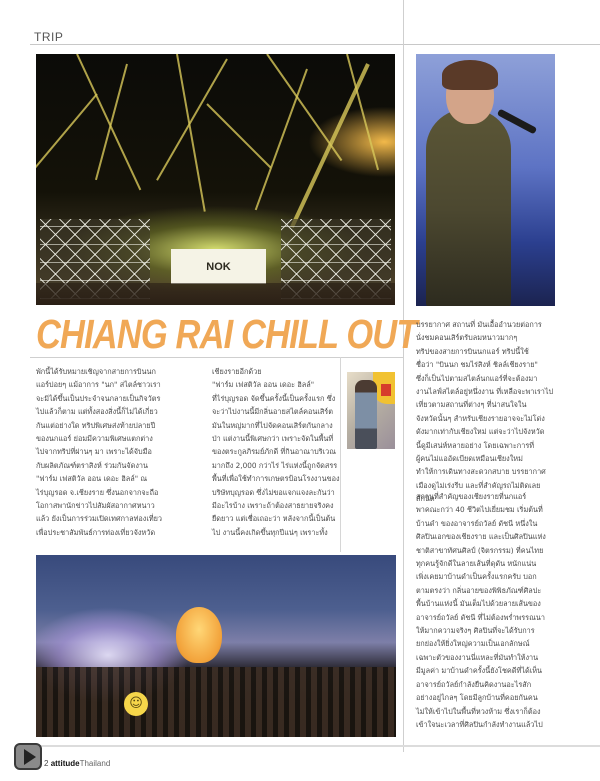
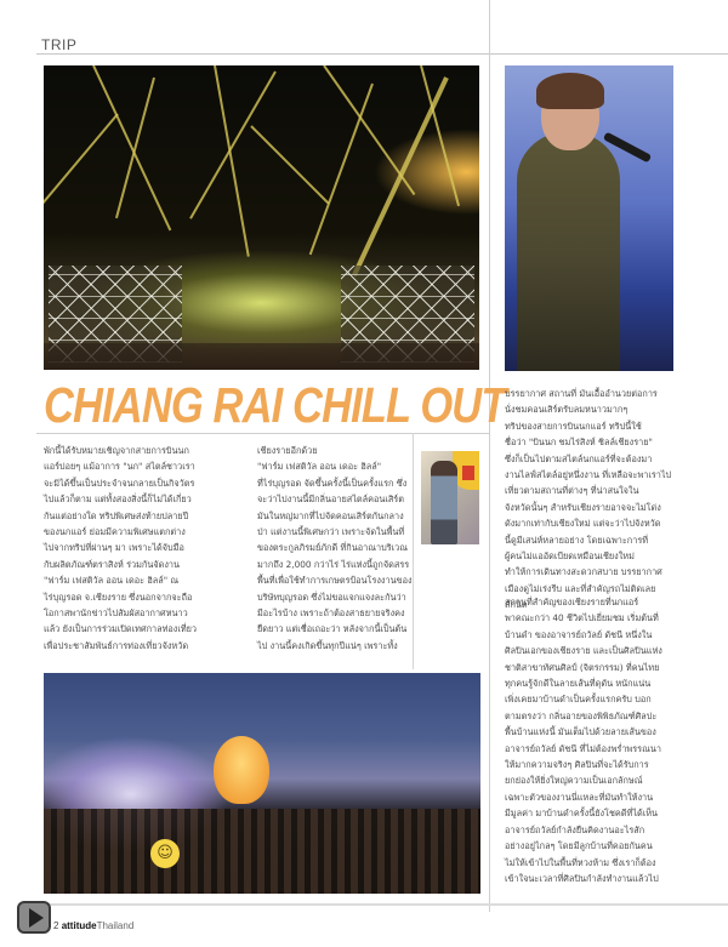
  TRIP
- NOK
  CHIANG RAI CHILL OUT
  พักนี้ได้รับหมายเชิญจากสายการบินนก
  แอร์บ่อยๆ แม้อาการ "นก" สไตล์ชาวเรา
  จะมิได้ขึ้นเป็นประจำจนกลายเป็นกิจวัตร
  ไปแล้วก็ตาม แต่ทั้งสองสิ่งนี้ก็ไม่ได้เกี่ยว
  กันแต่อย่างใด ทริปพิเศษส่งท้ายปลายปี
  ของนกแอร์ ย่อมมีความพิเศษแตกต่าง
  ไปจากทริปที่ผ่านๆ มา เพราะได้จับมือ
  กับผลิตภัณฑ์ตราสิงห์ ร่วมกันจัดงาน
  "ฟาร์ม เฟสติวัล ออน เดอะ ฮิลล์" ณ
  ไร่บุญรอด จ.เชียงราย ซึ่งนอกจากจะถือ
  โอกาสพานักข่าวไปสัมผัสอากาศหนาว
  แล้ว ยังเป็นการร่วมเปิดเทศกาลท่องเที่ยว
  เพื่อประชาสัมพันธ์การท่องเที่ยวจังหวัด
  เชียงรายอีกด้วย
  "ฟาร์ม เฟสติวัล ออน เดอะ ฮิลล์"
  ที่ไร่บุญรอด จัดขึ้นครั้งนี้เป็นครั้งแรก ซึ่ง
  จะว่าไปงานนี้มีกลิ่นอายสไตล์คอนเสิร์ต
  มันในหญ่มากที่ไปจัดคอนเสิร์ตกันกลาง
  ป่า แต่งานนี้พิเศษกว่า เพราะจัดในพื้นที่
  ของตระกูลภิรมย์ภักดี ที่กินอาณาบริเวณ
  มากถึง 2,000 กว่าไร่ ไร่แห่งนี้ถูกจัดสรร
  พื้นที่เพื่อใช้ทำการเกษตรป้อนโรงงานของ
  บริษัทบุญรอด ซึ่งไม่ขอแจกแจงละกันว่า
  มีอะไรบ้าง เพราะถ้าต้องสาธยายจริงคง
  ยืดยาว แต่เชื่อเถอะว่า หลังจากนี้เป็นต้น
  ไป งานนี้คงเกิดขึ้นทุกปีแน่ๆ เพราะทั้ง
  บรรยากาศ สถานที่ มันเอื้ออำนวยต่อการ
  นั่งชมคอนเสิร์ตรับลมหนาวมากๆ
  ทริปของสายการบินนกแอร์ ทริปนี้ใช้
  ชื่อว่า "บินนก ชมไร่สิงห์ ชิลล์เชียงราย"
  ซึ่งก็เป็นไปตามสไตล์นกแอร์ที่จะต้องมา
  งานไลฟ์สไตล์อยู่หนึ่งงาน ที่เหลือจะพาเราไป
  เที่ยวตามสถานที่ต่างๆ ที่น่าสนใจใน
  จังหวัดนั้นๆ สำหรับเชียงรายอาจจะไม่โด่ง
  ดังมากเท่ากับเชียงใหม่ แต่จะว่าไปจังหวัด
  นี้ดูมีเสน่ห์หลายอย่าง โดยเฉพาะการที่
  ผู้คนไม่แออัดเบียดเหมือนเชียงใหม่
  ทำให้การเดินทางสะดวกสบาย บรรยากาศ
  เมืองดูไม่เร่งรีบ และที่สำคัญรถไม่ติดเลย
  สักนิด
  สถานที่สำคัญของเชียงรายที่นกแอร์
  พาคณะกว่า 40 ชีวิตไปเยี่ยมชม เริ่มต้นที่
  บ้านดำ ของอาจารย์ถวัลย์ ดัชนี หนึ่งใน
  ศิลปินเอกของเชียงราย และเป็นศิลปินแห่ง
  ชาติสาขาทัศนศิลป์ (จิตรกรรม) ที่คนไทย
  ทุกคนรู้จักดีในลายเส้นที่ดุดัน หนักแน่น
  เพิ่งเคยมาบ้านดำเป็นครั้งแรกครับ บอก
  ตามตรงว่า กลิ่นอายของพิพิธภัณฑ์ศิลปะ
  พื้นบ้านแห่งนี้ มันเต็มไปด้วยลายเส้นของ
  อาจารย์ถวัลย์ ดัชนี ที่ไม่ต้องพร่ำพรรณนา
  ให้มากความจริงๆ ศิลปินที่จะได้รับการ
  ยกย่องให้ยิ่งใหญ่ความเป็นเอกลักษณ์
  เฉพาะตัวของงานนี่แหละที่มันทำให้งาน
  มีมูลค่า มาบ้านดำครั้งนี้ยังโชคดีที่ได้เห็น
  อาจารย์ถวัลย์กำลังยืนคิดงานอะไรสัก
  อย่างอยู่ไกลๆ โดยมีลูกบ้านที่คอยกันคน
  ไม่ให้เข้าไปในพื้นที่หวงห้าม ซึ่งเราก็ต้อง
  เข้าใจนะเวลาที่ศิลปินกำลังทำงานแล้วไป
  ☺
  2 attitudeThailand
